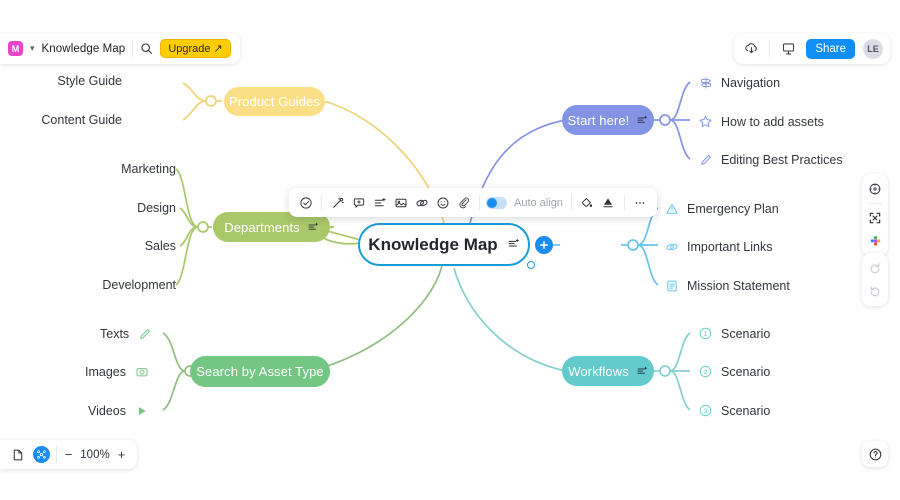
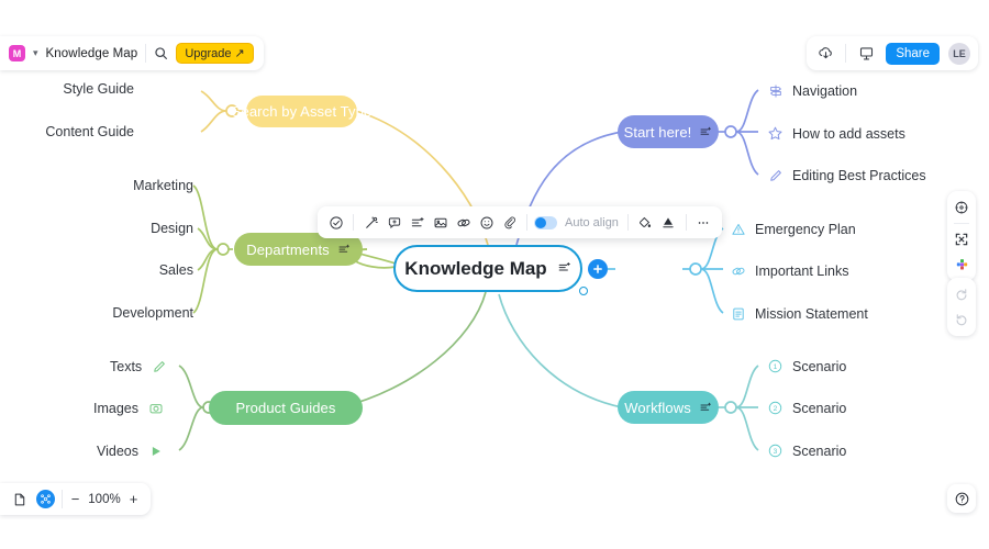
  M
  ▾
  Knowledge Map
  Upgrade
  ↗
  Share
  LE
  Auto align
  Knowledge Map
- Product Guides
+ Search by Asset Type
  Style Guide
  Content Guide
  Departments
  Marketing
  Design
  Sales
  Development
- Search by Asset Type
+ Product Guides
  Texts
  Images
  Videos
  Start here!
  Navigation
  How to add assets
  Editing Best Practices
  Emergency Plan
  Important Links
  Mission Statement
  Workflows
  Scenario
  Scenario
  Scenario
  −
  100%
  +
